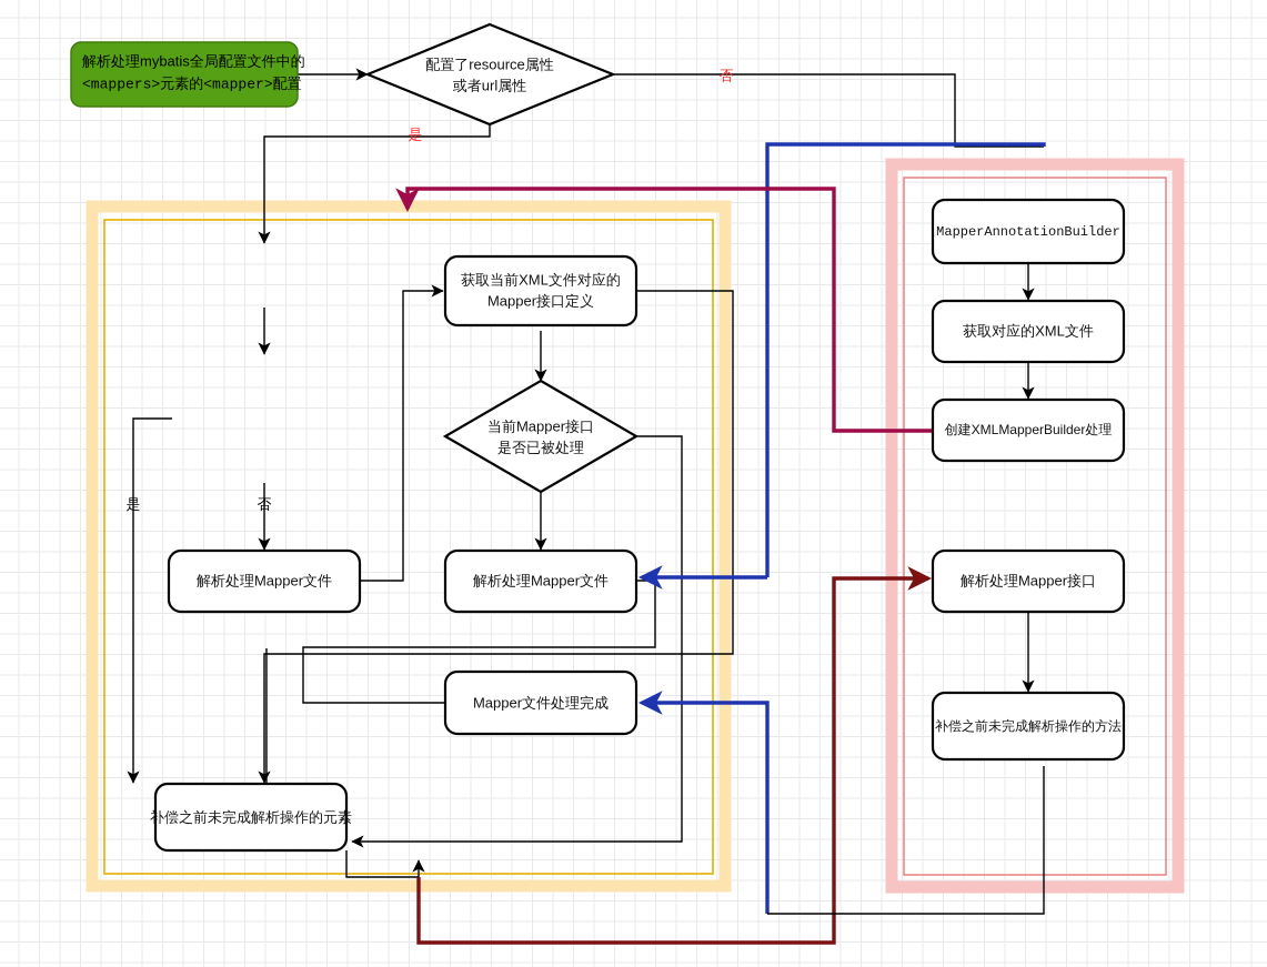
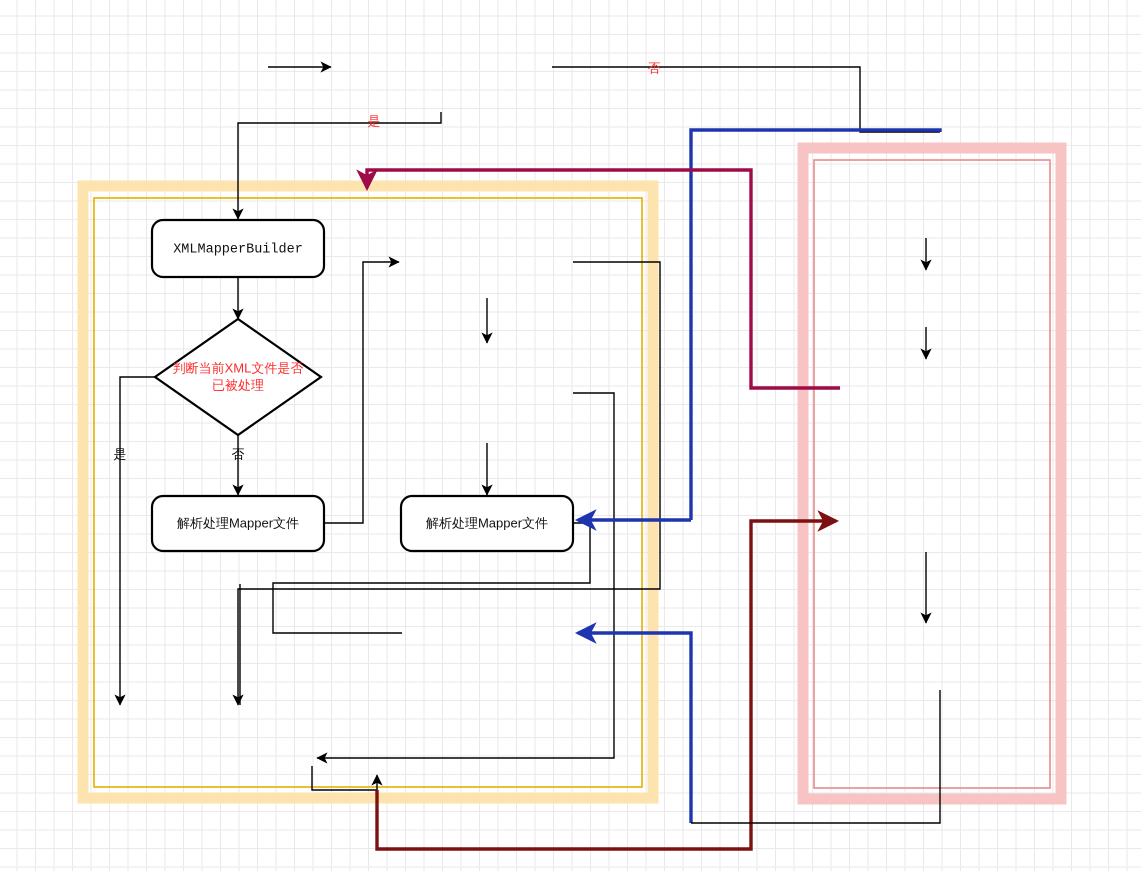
- 解析处理mybatis全局配置文件中的
- <mappers>元素的<mapper>配置
- 配置了resource属性
- 或者url属性
  是
  否
+ XMLMapperBuilder
+ 判断当前XML文件是否
+ 已被处理
  否
  是
  解析处理Mapper文件
- 获取当前XML文件对应的
- Mapper接口定义
- 当前Mapper接口
- 是否已被处理
  解析处理Mapper文件
- Mapper文件处理完成
- 补偿之前未完成解析操作的元素
- MapperAnnotationBuilder
- 获取对应的XML文件
- 创建XMLMapperBuilder处理
- 解析处理Mapper接口
- 补偿之前未完成解析操作的方法
